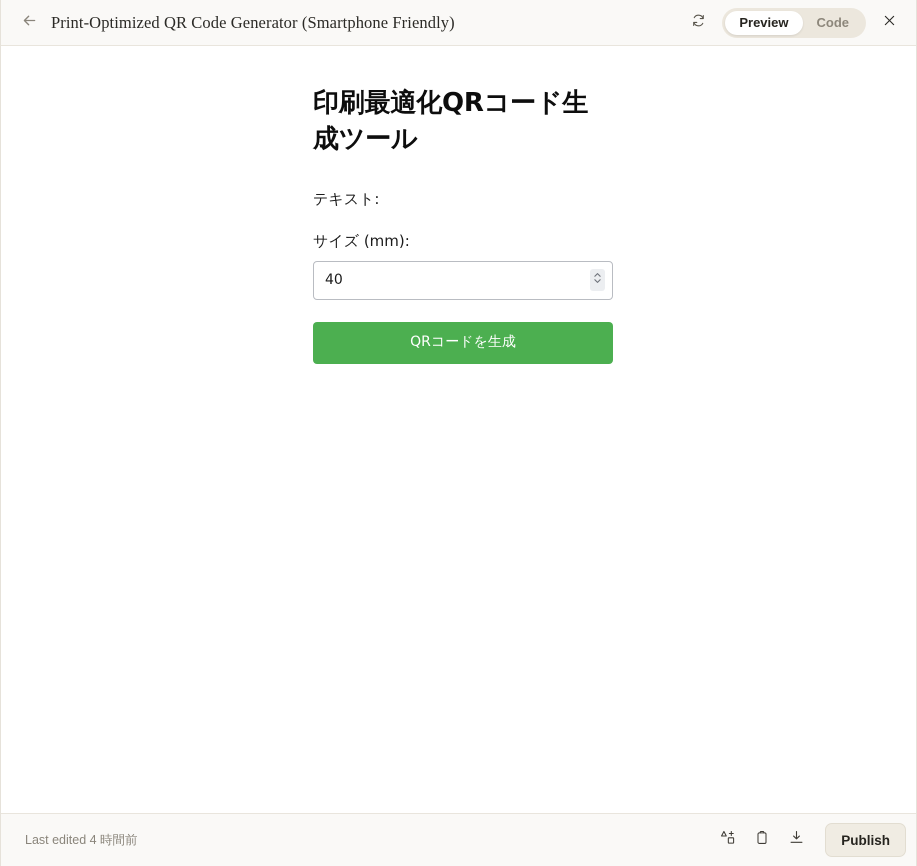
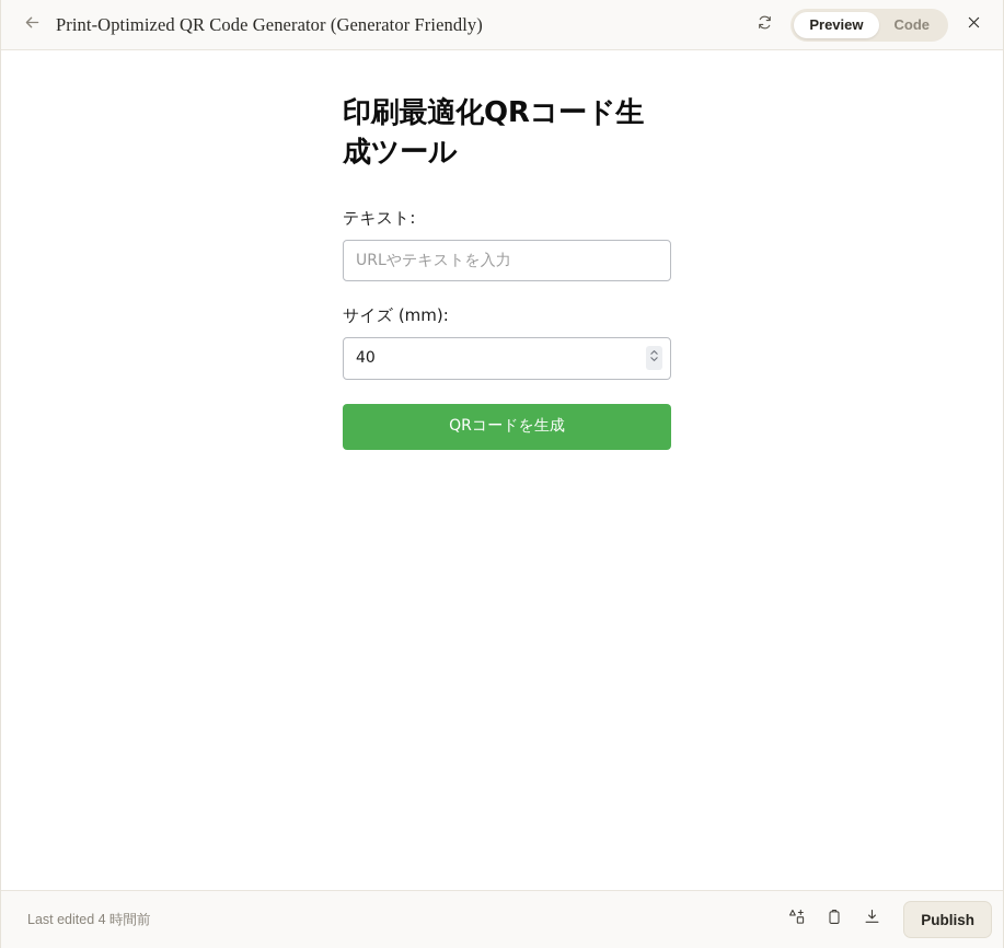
- Print-Optimized QR Code Generator (Smartphone Friendly)
+ Print-Optimized QR Code Generator (Generator Friendly)
  Preview
  Code
  印刷最適化QRコード生成ツール
  テキスト:
+ URLやテキストを入力
  サイズ (mm):
  40
  QRコードを生成
  Last edited 4 時間前
  Publish
